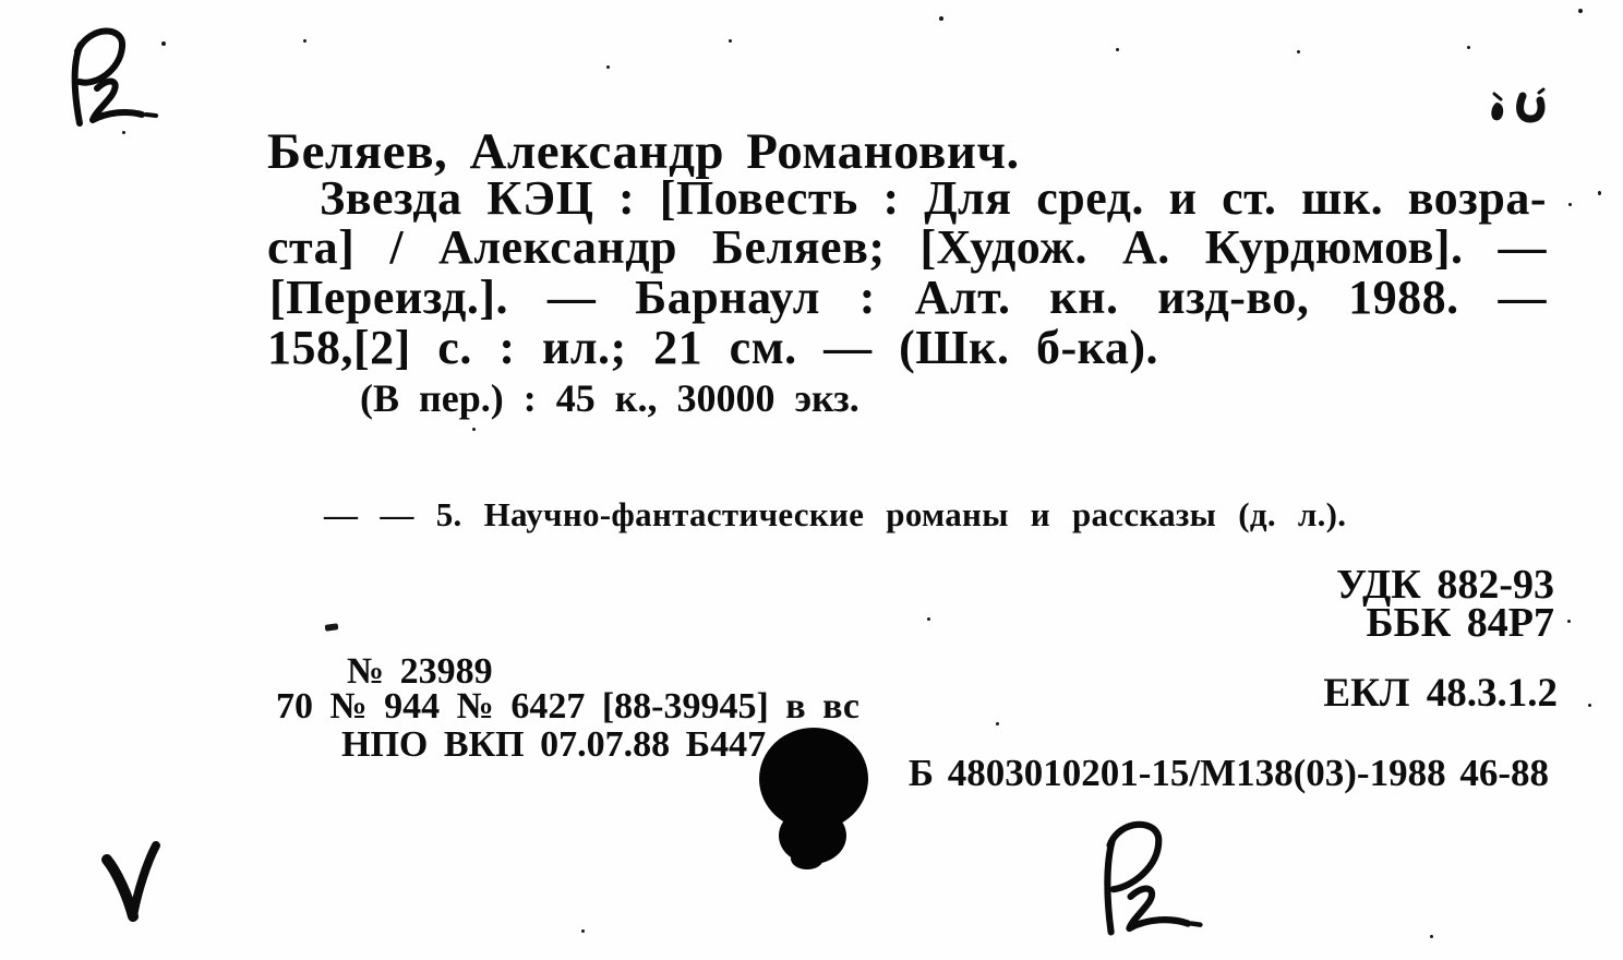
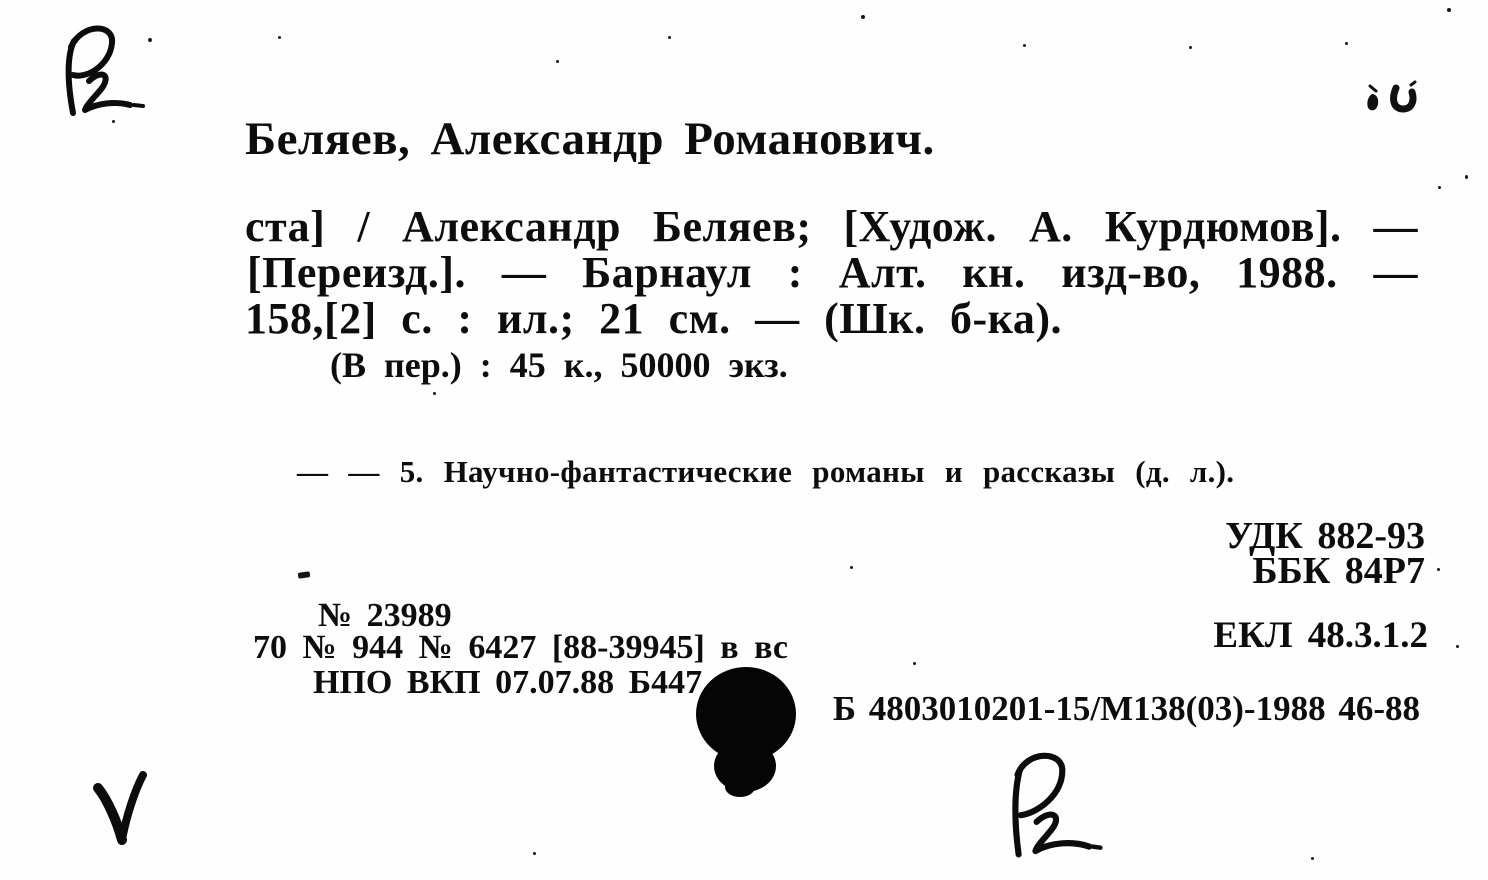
  Беляев, Александр Романович.
- Звезда КЭЦ : [Повесть : Для сред. и ст. шк. возра-
  ста] / Александр Беляев; [Худож. А. Курдюмов]. —
  [Переизд.]. — Барнаул : Алт. кн. изд-во, 1988. —
  158,[2] с. : ил.; 21 см. — (Шк. б-ка).
- (В пер.) : 45 к., 30000 экз.
+ (В пер.) : 45 к., 50000 экз.
  — — 5. Научно-фантастические романы и рассказы (д. л.).
  УДК 882-93
  ББК 84Р7
  № 23989
  70 № 944 № 6427 [88-39945] в вс
  НПО ВКП 07.07.88 Б447
  ЕКЛ 48.3.1.2
  Б 4803010201-15/М138(03)-1988 46-88
